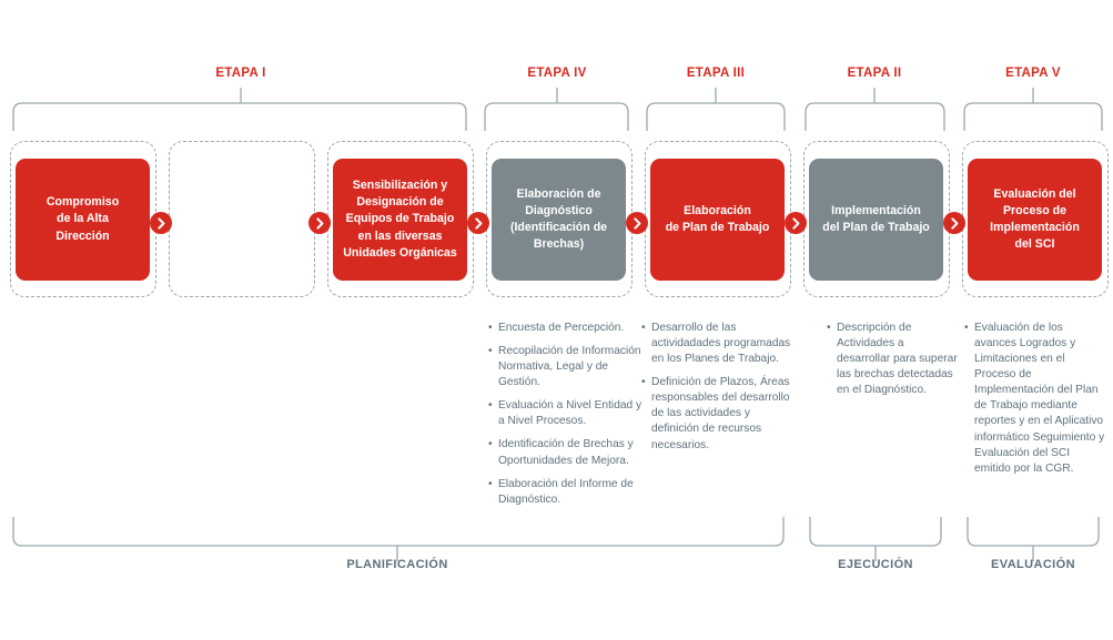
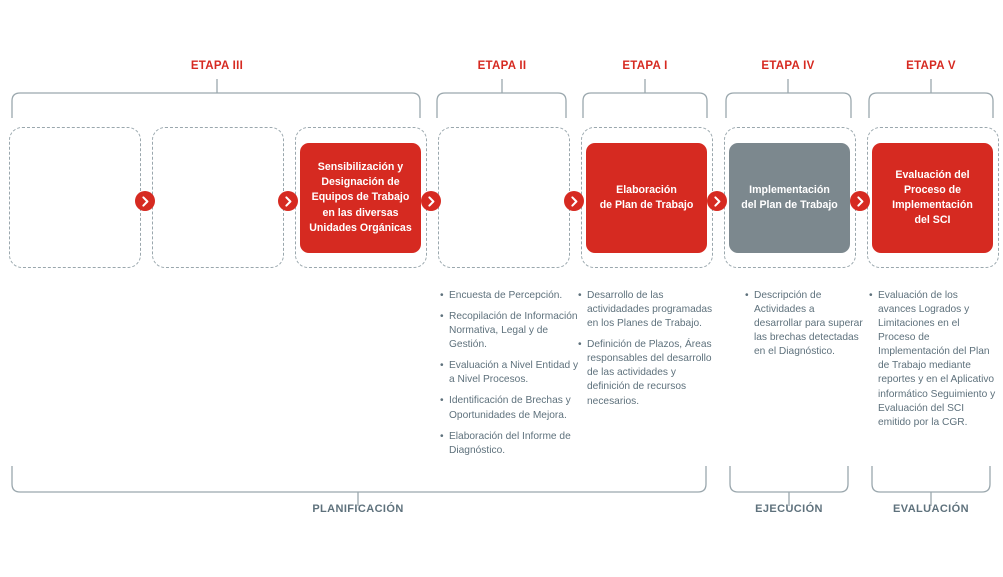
- ETAPA I
+ ETAPA III
- ETAPA IV
+ ETAPA II
- ETAPA III
+ ETAPA I
- ETAPA II
+ ETAPA IV
  ETAPA V
- Compromiso
- de la Alta
- Dirección
  Sensibilización y
  Designación de
  Equipos de Trabajo
  en las diversas
  Unidades Orgánicas
- Elaboración de
- Diagnóstico
- (Identificación de
- Brechas)
  Elaboración
  de Plan de Trabajo
  Implementación
  del Plan de Trabajo
  Evaluación del
  Proceso de
  Implementación
  del SCI
  •
  Encuesta de Percepción.
  •
  Recopilación de Información Normativa, Legal y de Gestión.
  •
  Evaluación a Nivel Entidad y a Nivel Procesos.
  •
  Identificación de Brechas y Oportunidades de Mejora.
  •
  Elaboración del Informe de Diagnóstico.
  •
  Desarrollo de las actividadades programadas en los Planes de Trabajo.
  •
  Definición de Plazos, Áreas responsables del desarrollo de las actividades y definición de recursos necesarios.
  •
  Descripción de Actividades a desarrollar para superar las brechas detectadas en el Diagnóstico.
  •
  Evaluación de los avances Logrados y Limitaciones en el Proceso de Implementación del Plan de Trabajo mediante reportes y en el Aplicativo informático Seguimiento y Evaluación del SCI emitido por la CGR.
  PLANIFICACIÓN
  EJECUCIÓN
  EVALUACIÓN
